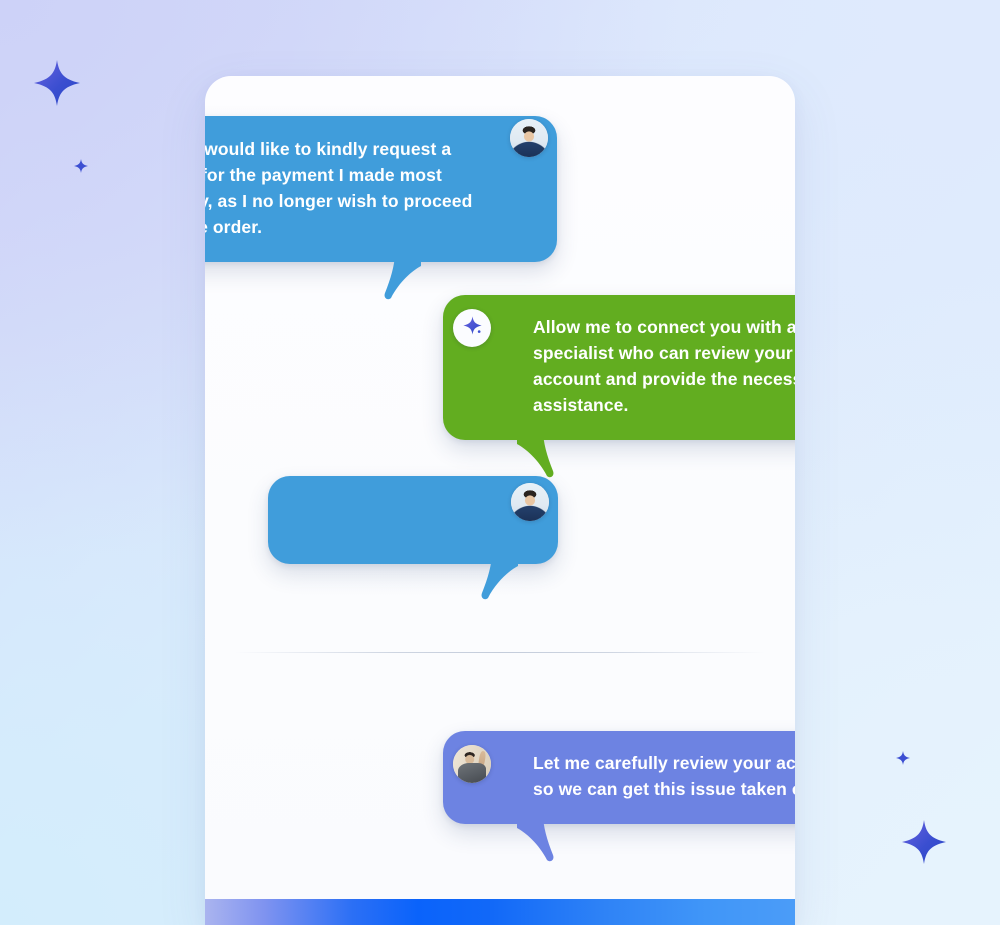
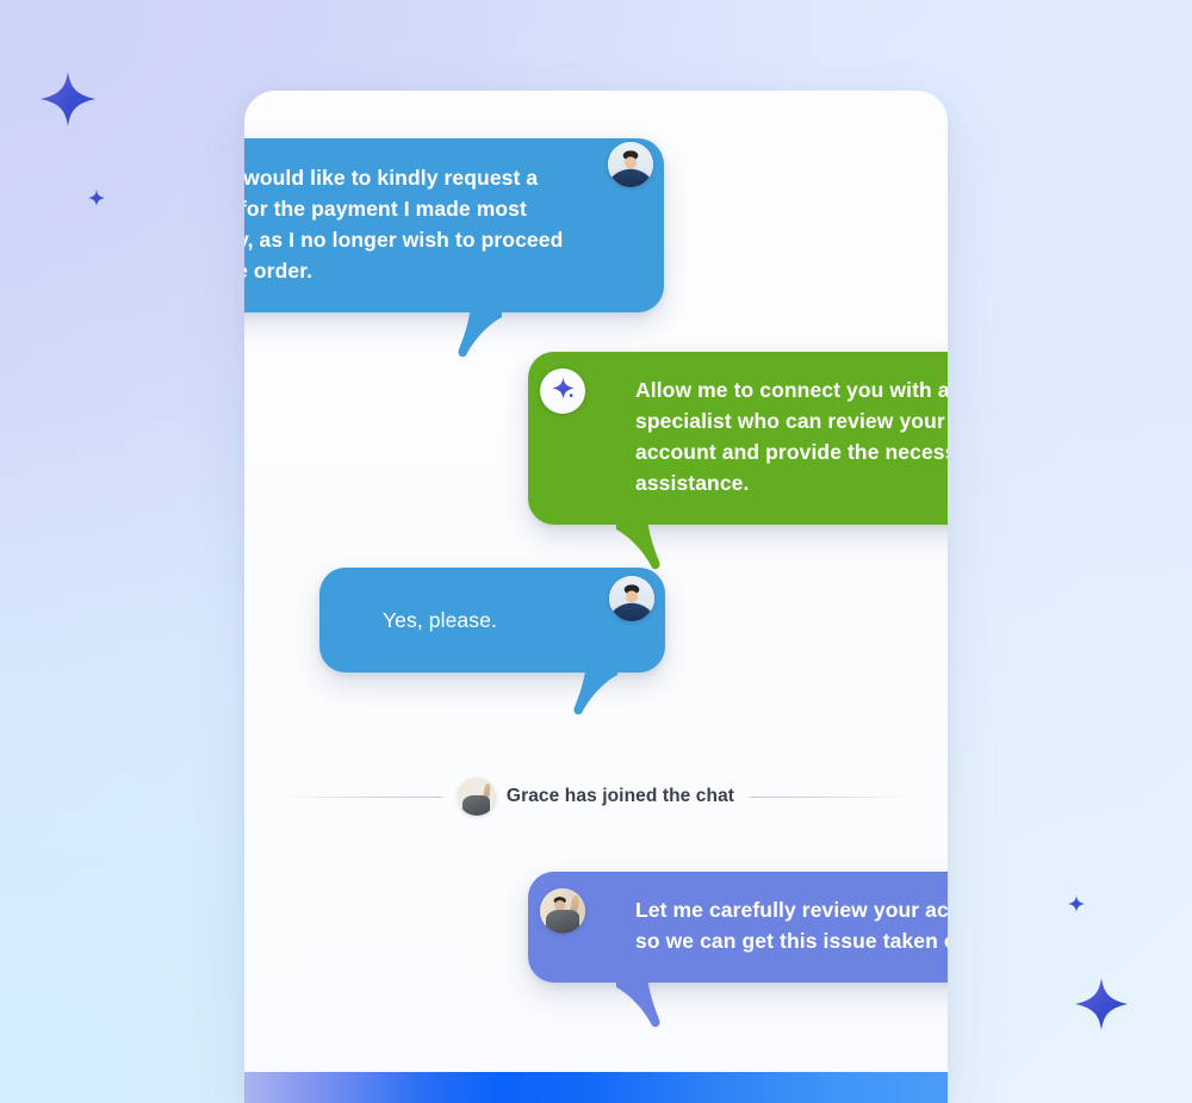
  would like to kindly request a or the payment I made most , as I no longer wish to proceed order.
  Allow me to connect you with a specialist who can review your account and provide the neces assistance.
+ Yes, please.
+ Grace has joined the chat
  Let me carefully review your ac so we can get this issue taken
